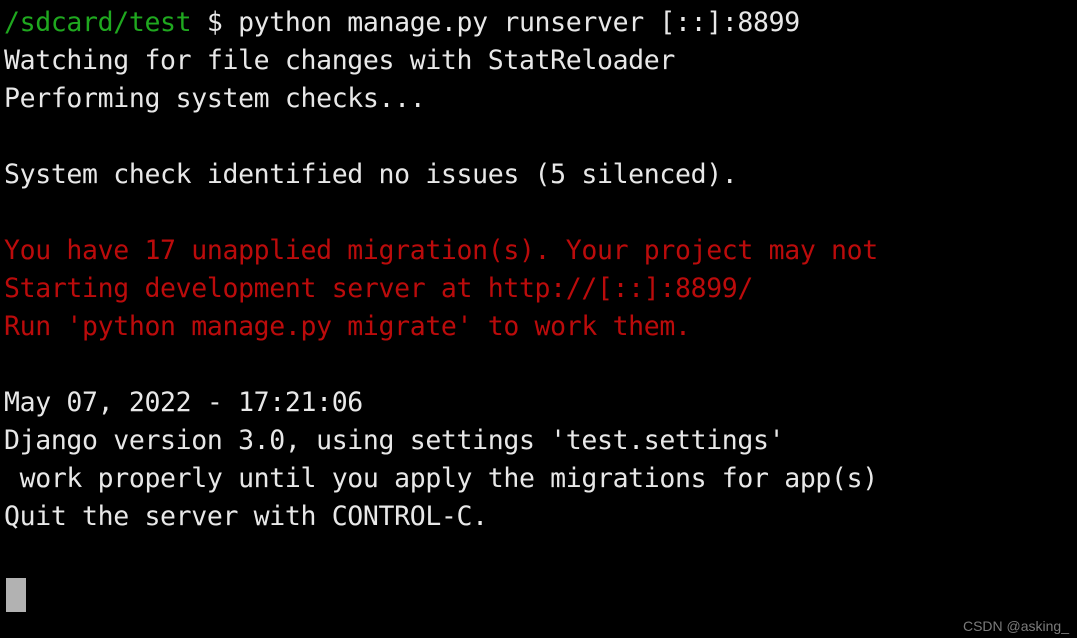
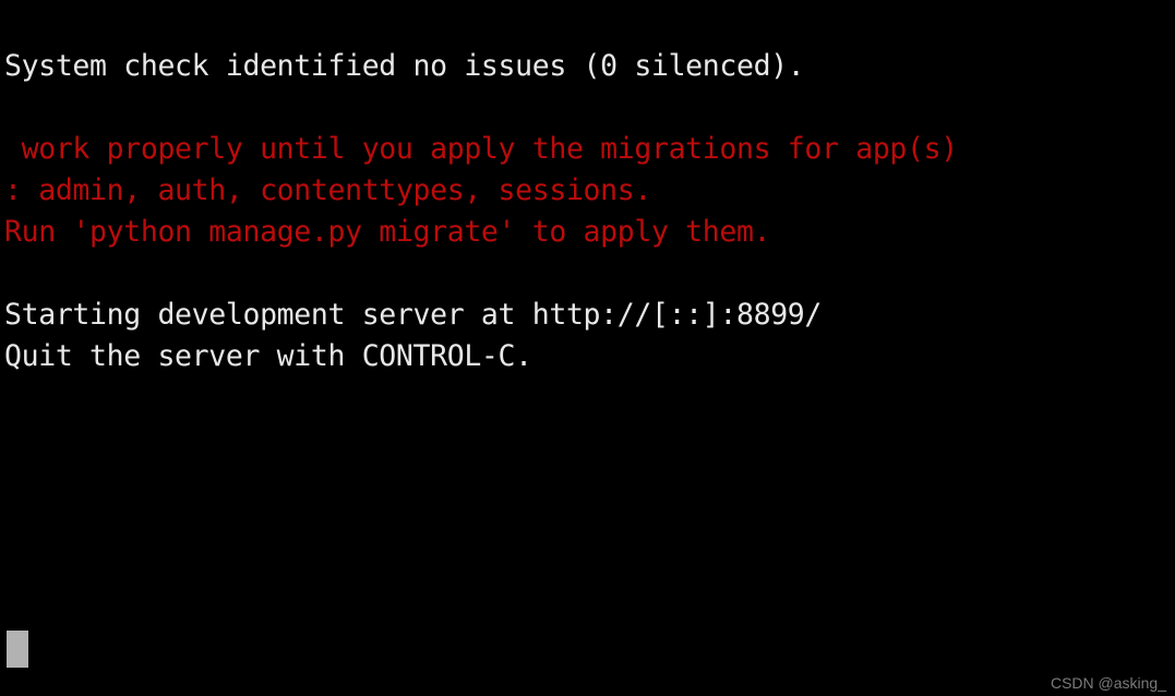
- /sdcard/test $ python manage.py runserver [::]:8899
- Watching for file changes with StatReloader
- Performing system checks...
- System check identified no issues (5 silenced).
+ System check identified no issues (0 silenced).
- You have 17 unapplied migration(s). Your project may not
- Starting development server at http://[::]:8899/
+ work properly until you apply the migrations for app(s)
+ : admin, auth, contenttypes, sessions.
- Run 'python manage.py migrate' to work them.
+ Run 'python manage.py migrate' to apply them.
- May 07, 2022 - 17:21:06
- Django version 3.0, using settings 'test.settings'
- work properly until you apply the migrations for app(s)
+ Starting development server at http://[::]:8899/
  Quit the server with CONTROL-C.
  CSDN @asking_
